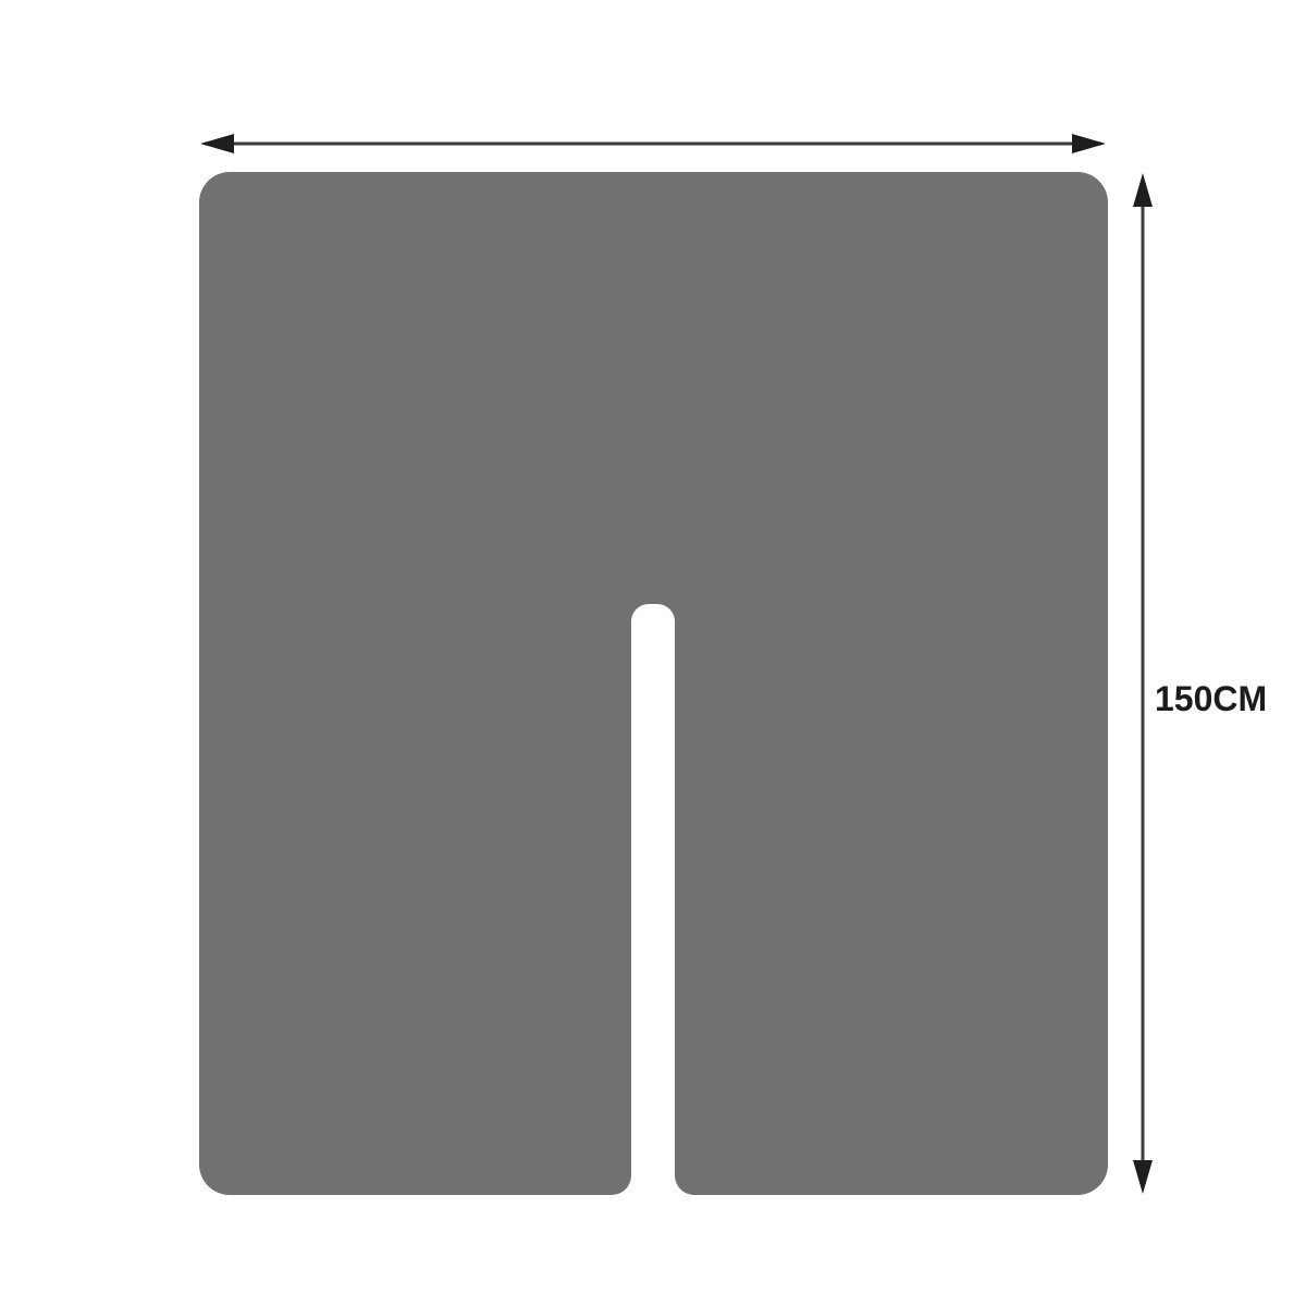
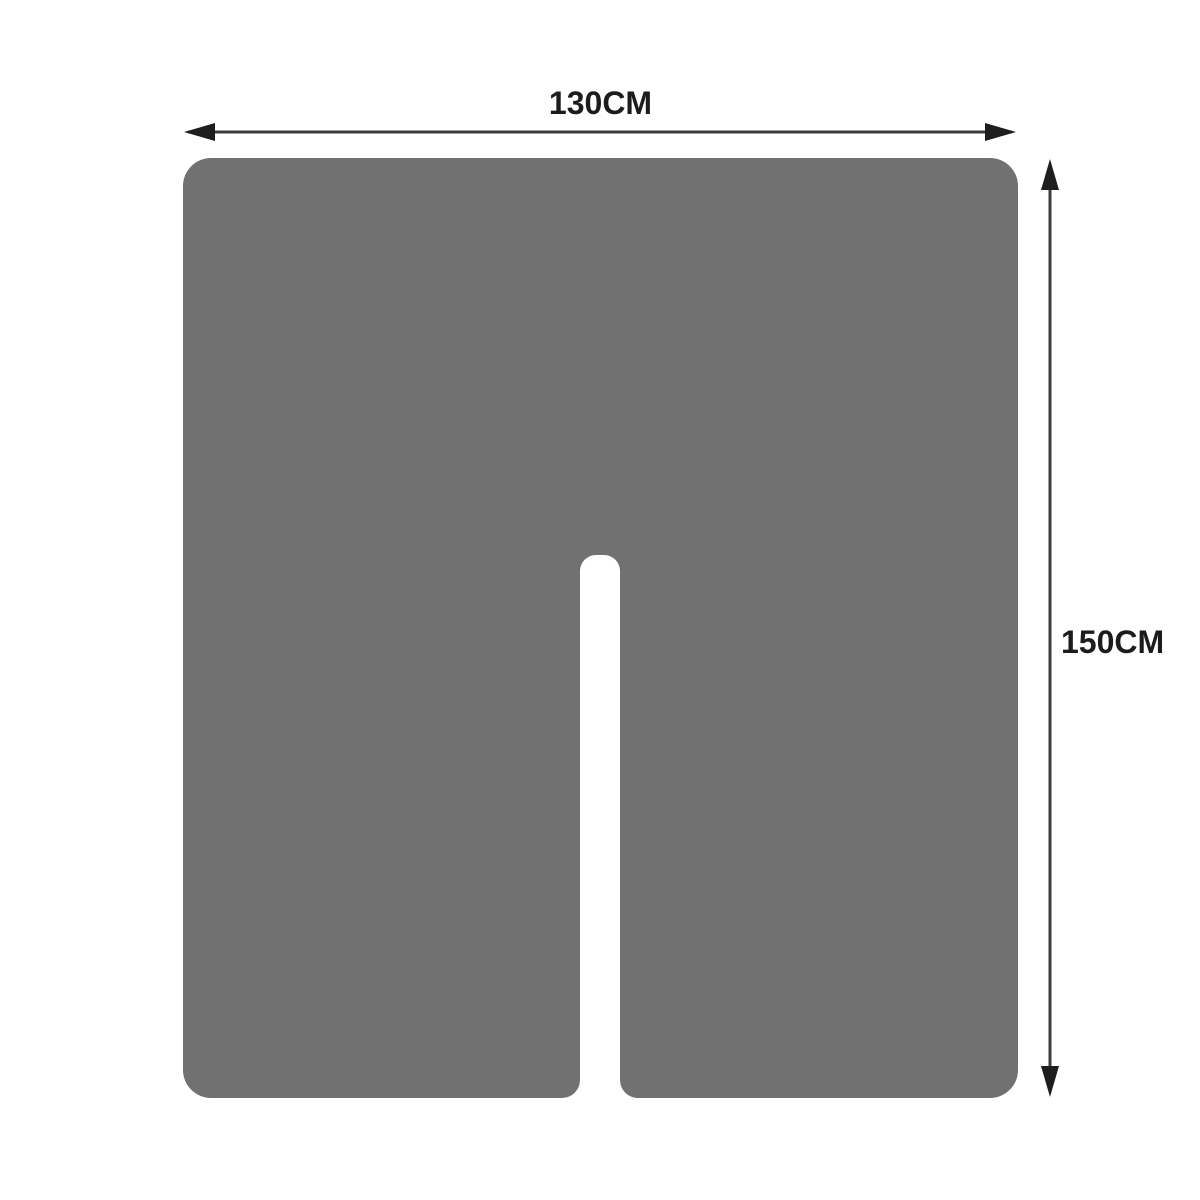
+ 130CM
  150CM
